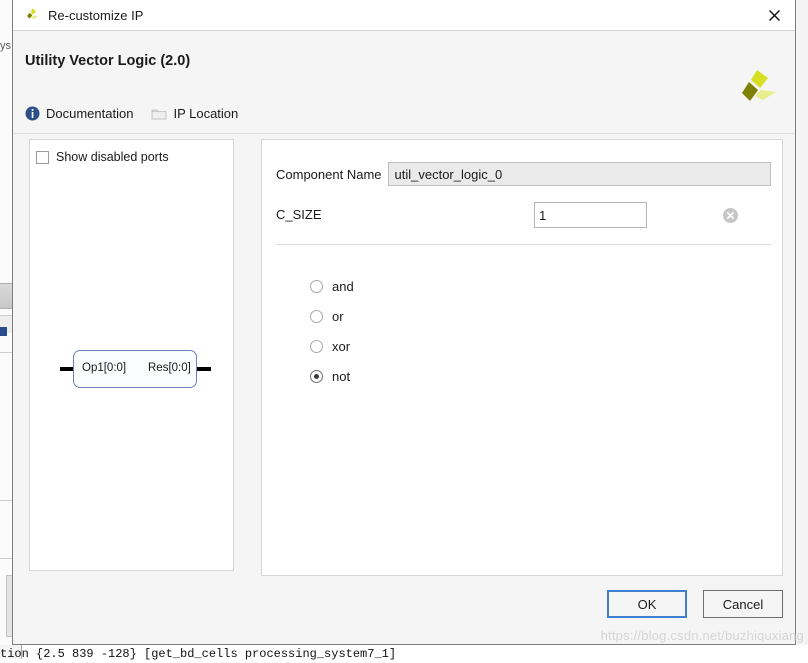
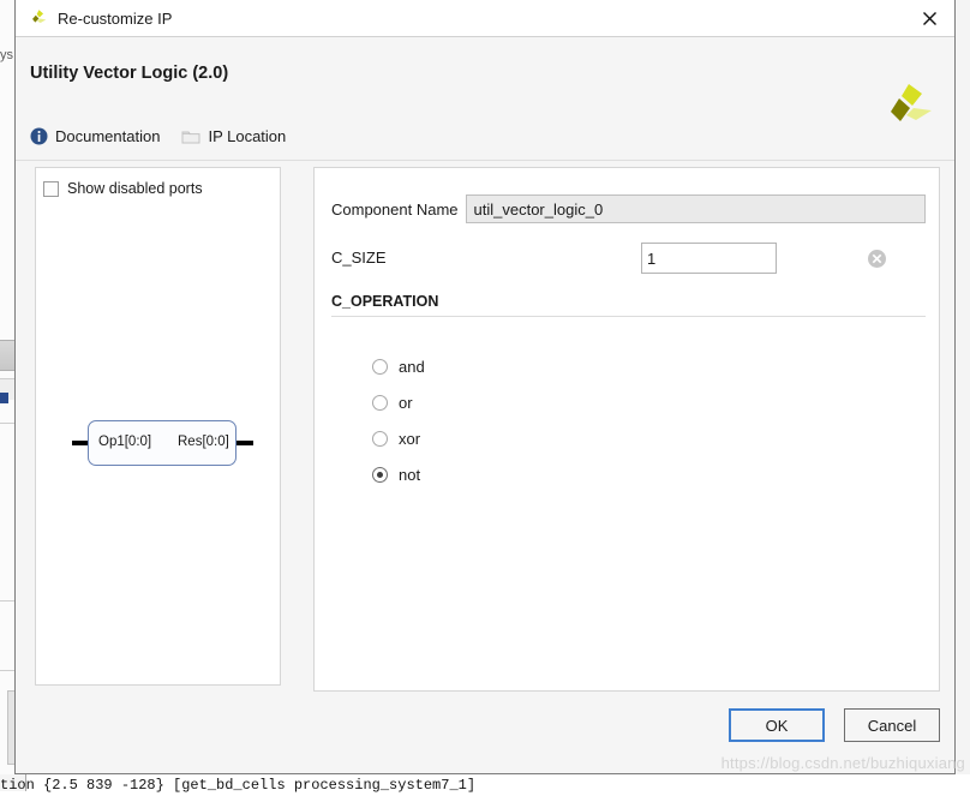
  ys
  Re-customize IP
  Utility Vector Logic (2.0)
  Documentation
  IP Location
  Show disabled ports
  Op1[0:0]
  Res[0:0]
  Component Name
  util_vector_logic_0
  C_SIZE
  1
+ C_OPERATION
  and
  or
  xor
  not
  OK
  Cancel
  https://blog.csdn.net/buzhiquxiang
  tion {2.5 839 -128} [get_bd_cells processing_system7_1]
